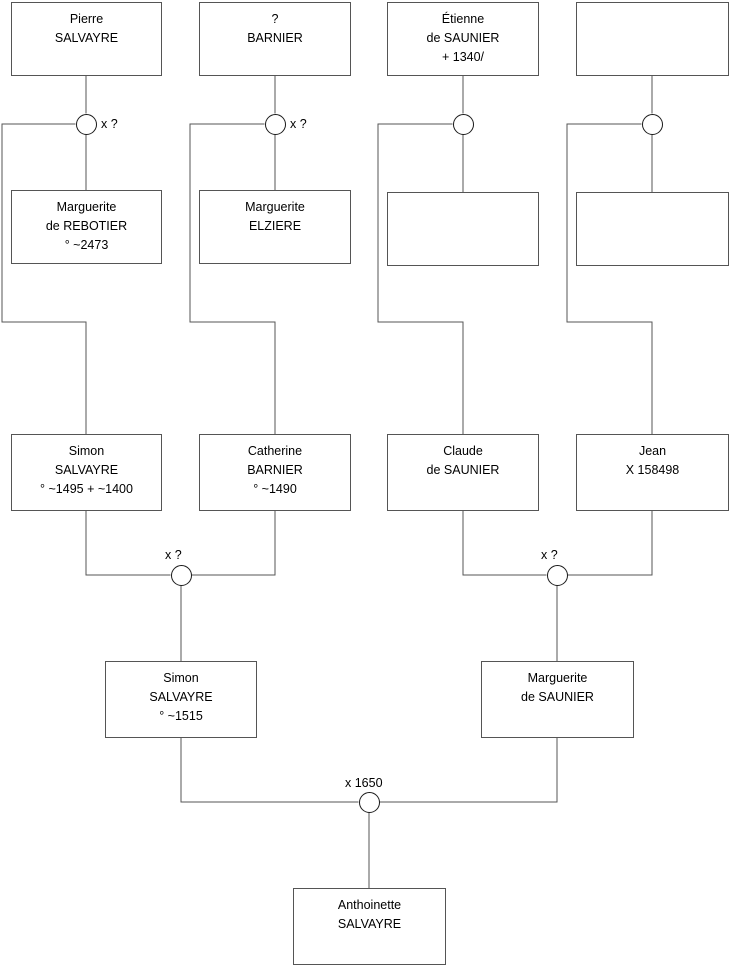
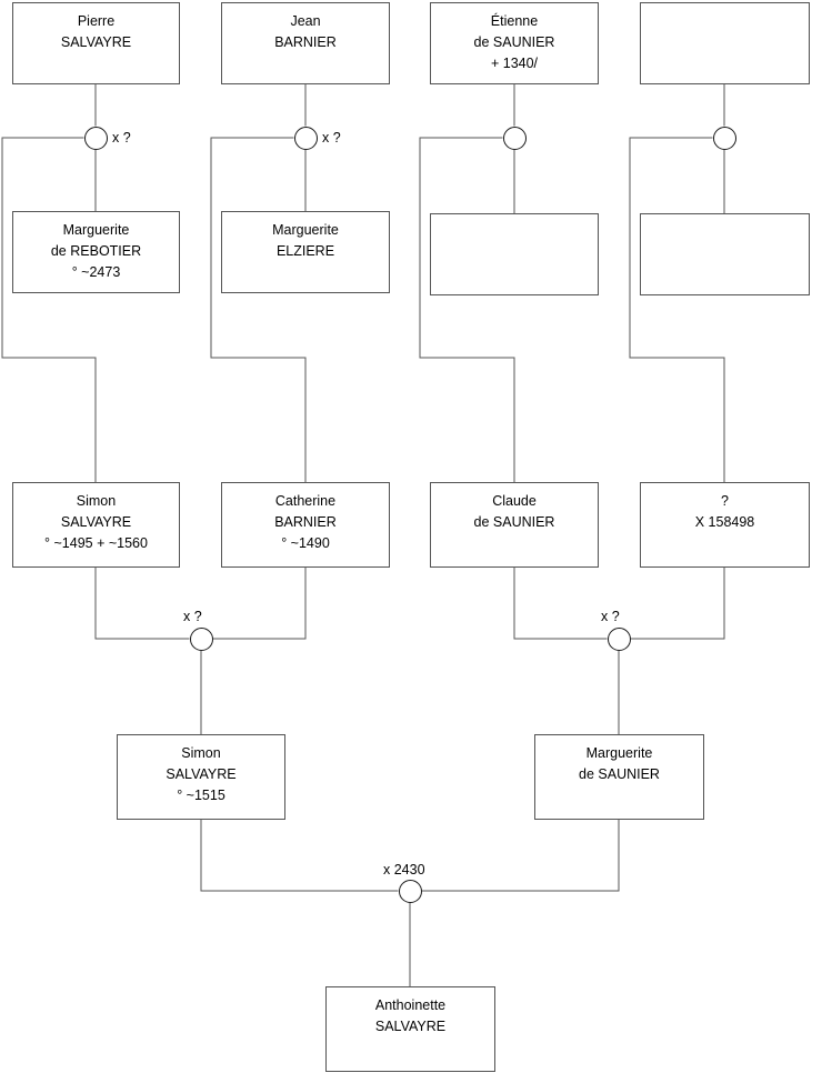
  Pierre
  SALVAYRE
- ?
+ Jean
  BARNIER
  Étienne
  de SAUNIER
  + 1340/
  Marguerite
  de REBOTIER
  ° ~2473
  Marguerite
  ELZIERE
  Simon
  SALVAYRE
- ° ~1495 + ~1400
+ ° ~1495 + ~1560
  Catherine
  BARNIER
  ° ~1490
  Claude
  de SAUNIER
- Jean
+ ?
  X 158498
  Simon
  SALVAYRE
  ° ~1515
  Marguerite
  de SAUNIER
  Anthoinette
  SALVAYRE
  x ?
  x ?
  x ?
  x ?
- x 1650
+ x 2430
